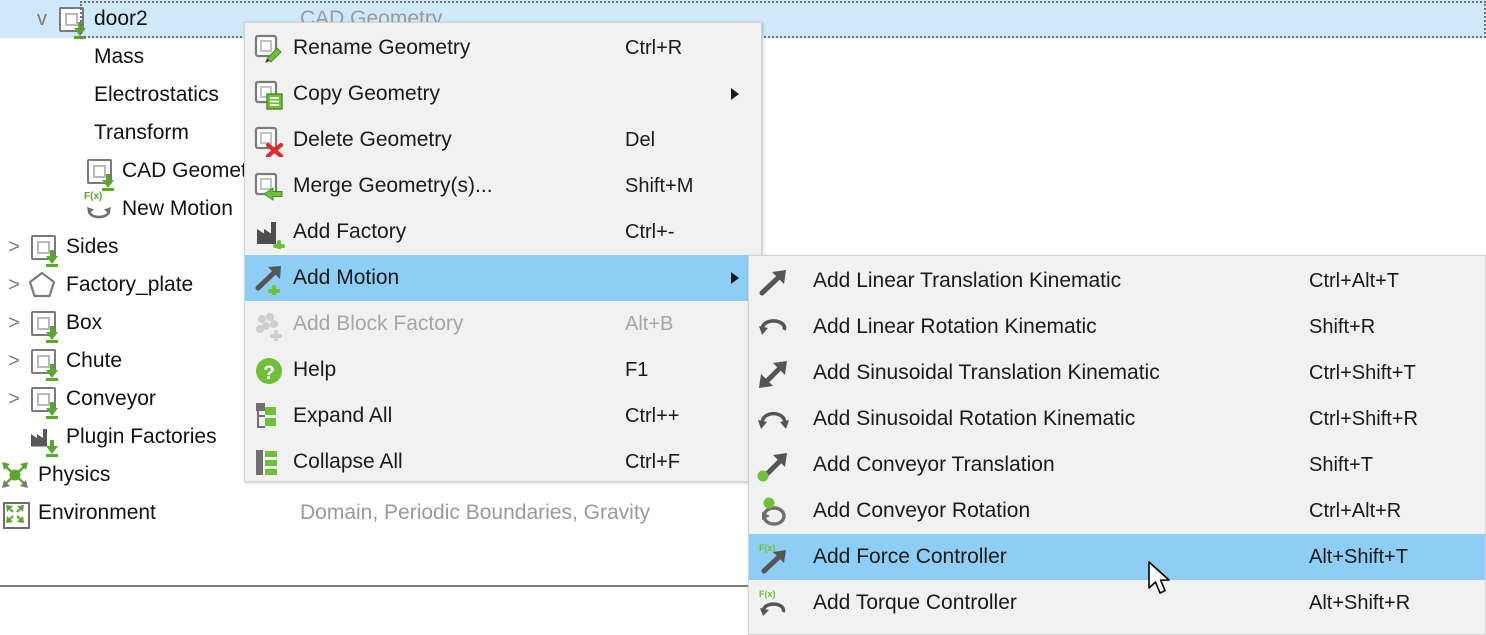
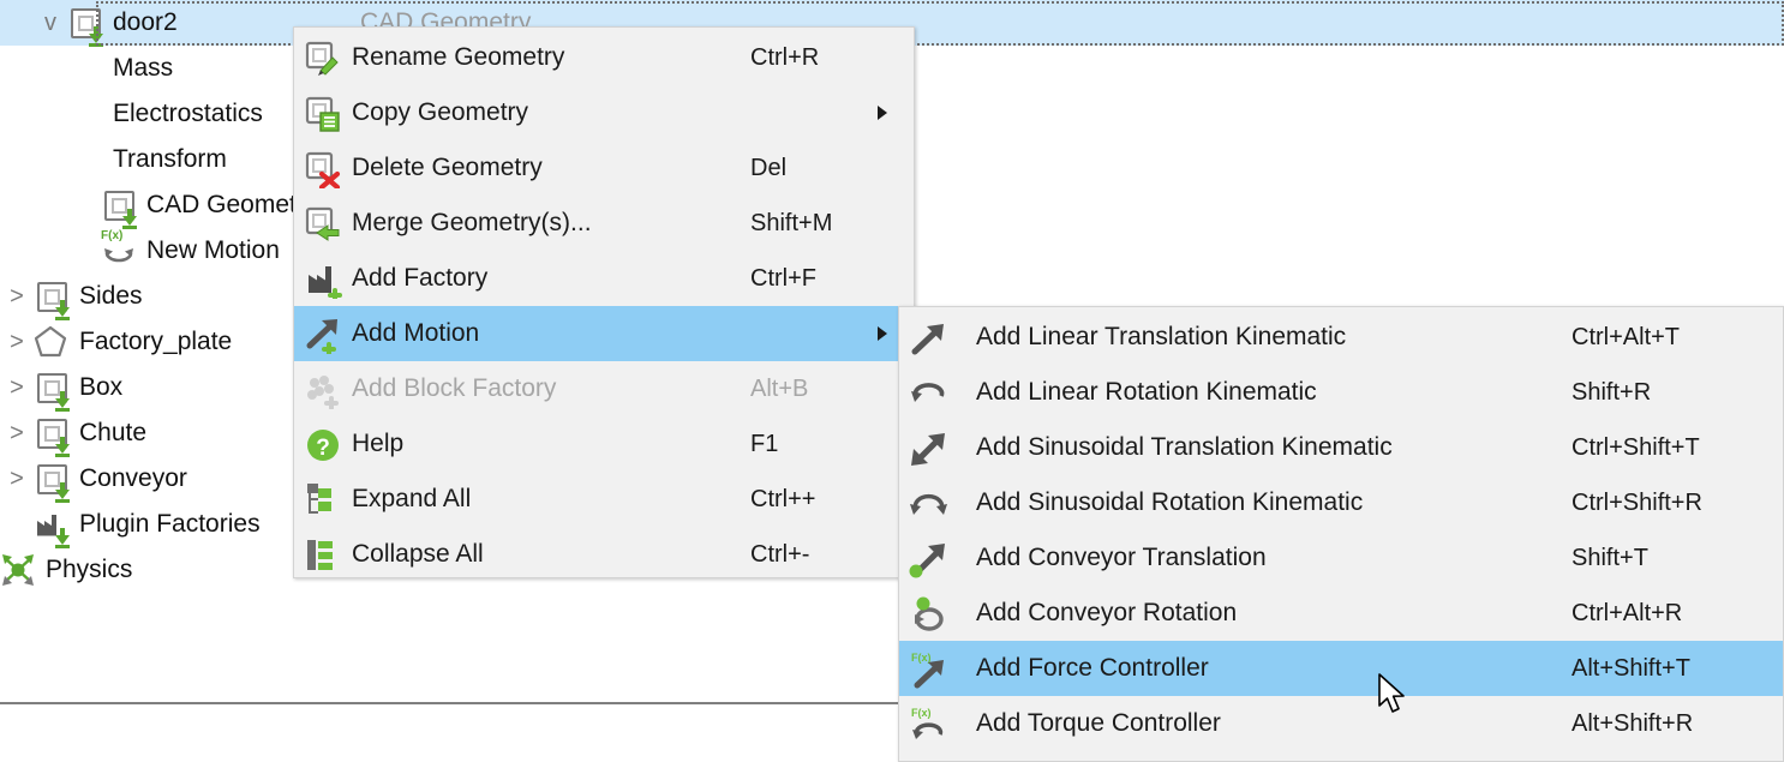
  v
  door2
  CAD Geometry
  Mass
  Electrostatics
  Transform
  CAD Geome
  F(x)
  New Motion
  >
  Sides
  >
  Factory_plate
  >
  Box
  >
  Chute
  >
  Conveyor
  Plugin Factories
  Physics
- Environment
- Domain, Periodic Boundaries, Gravity
  Rename Geometry
  Ctrl+R
  Copy Geometry
  Delete Geometry
  Del
  Merge Geometry(s)...
  Shift+M
  Add Factory
- Ctrl+-
+ Ctrl+F
  Add Motion
  Add Block Factory
  Alt+B
  ?
  Help
  F1
  Expand All
  Ctrl++
  Collapse All
- Ctrl+F
+ Ctrl+-
  Add Linear Translation Kinematic
  Ctrl+Alt+T
  Add Linear Rotation Kinematic
  Shift+R
  Add Sinusoidal Translation Kinematic
  Ctrl+Shift+T
  Add Sinusoidal Rotation Kinematic
  Ctrl+Shift+R
  Add Conveyor Translation
  Shift+T
  Add Conveyor Rotation
  Ctrl+Alt+R
  F(x)
  Add Force Controller
  Alt+Shift+T
  F(x)
  Add Torque Controller
  Alt+Shift+R
